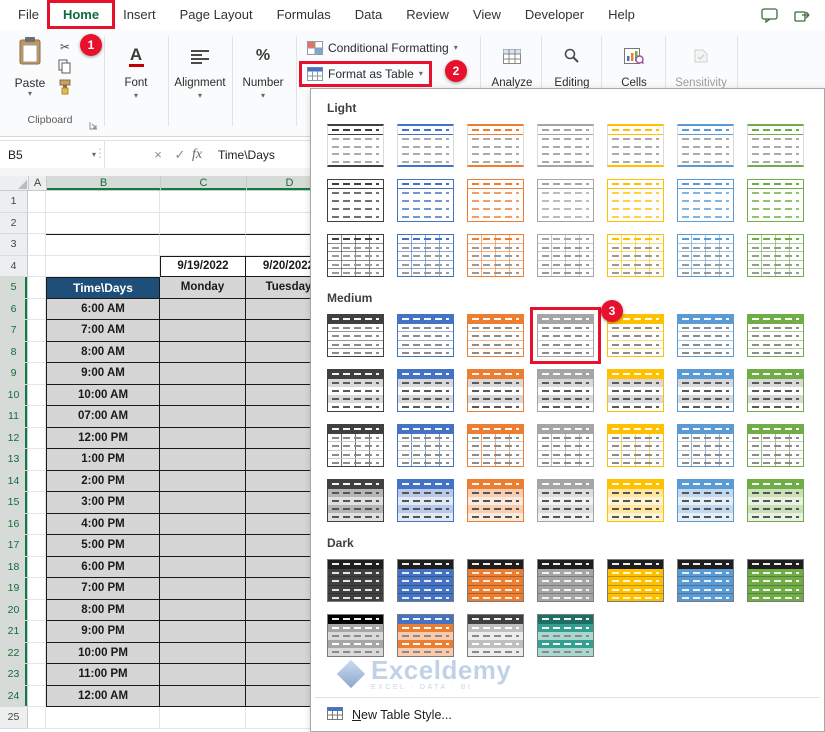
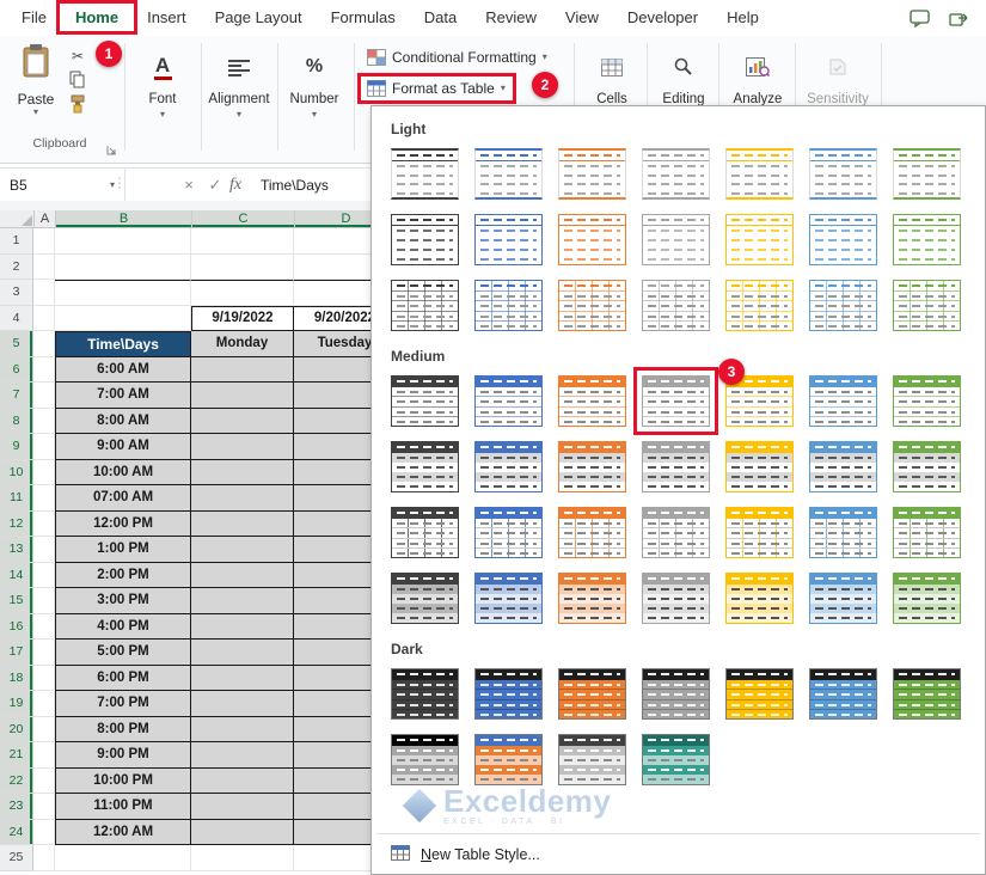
  File
  Home
  Insert
  Page Layout
  Formulas
  Data
  Review
  View
  Developer
  Help
  Paste
  ▾
  ✂
  Clipboard
  A
  Font
  ▾
  Alignment
  ▾
  %
  Number
  ▾
  Conditional Formatting
  ▾
  Format as Table
  ▾
- Analyze
+ Cells
  Editing
- Cells
+ Analyze
  Sensitivity
  B5
  ▾
  ⋮
  ×
  ✓
  fx
  Time\Days
  A
  B
  C
  D
  1
  2
  3
  4
  9/19/2022
  9/20/202
  5
  Time\Days
  Monday
  Tuesday
  6
  6:00 AM
  7
  7:00 AM
  8
  8:00 AM
  9
  9:00 AM
  10
  10:00 AM
  11
  07:00 AM
  12
  12:00 PM
  13
  1:00 PM
  14
  2:00 PM
  15
  3:00 PM
  16
  4:00 PM
  17
  5:00 PM
  18
  6:00 PM
  19
  7:00 PM
  20
  8:00 PM
  21
  9:00 PM
  22
  10:00 PM
  23
  11:00 PM
  24
  12:00 AM
  25
  Light
  Medium
  Dark
  Exceldemy
  New Table Style...
  1
  2
  3
